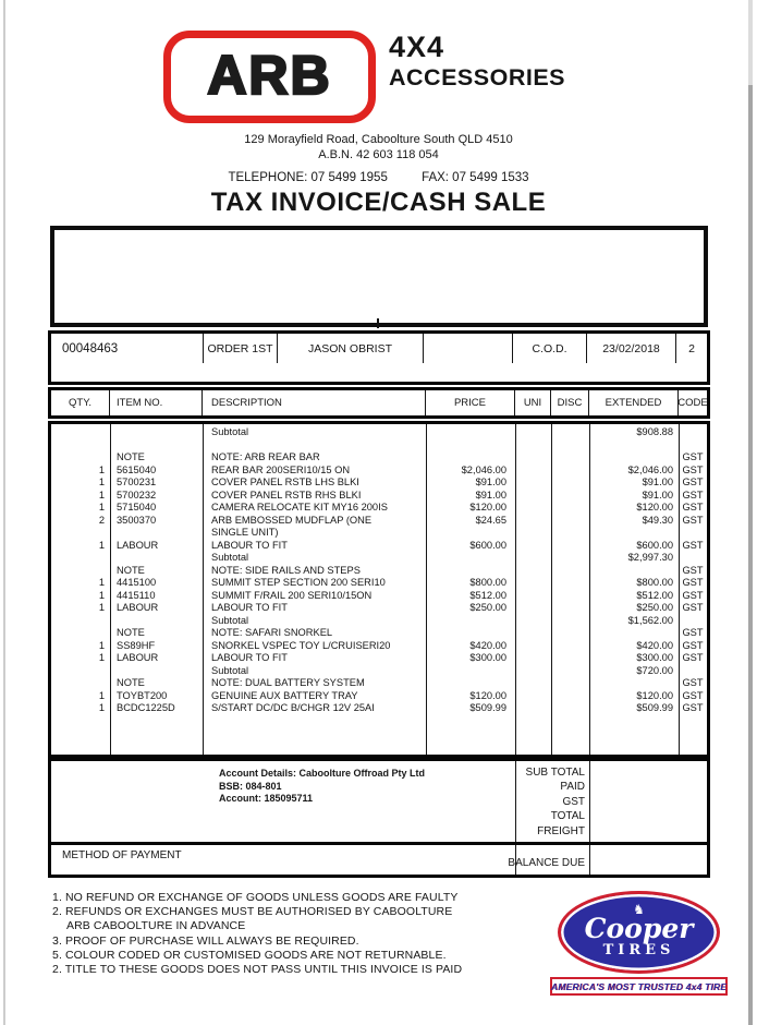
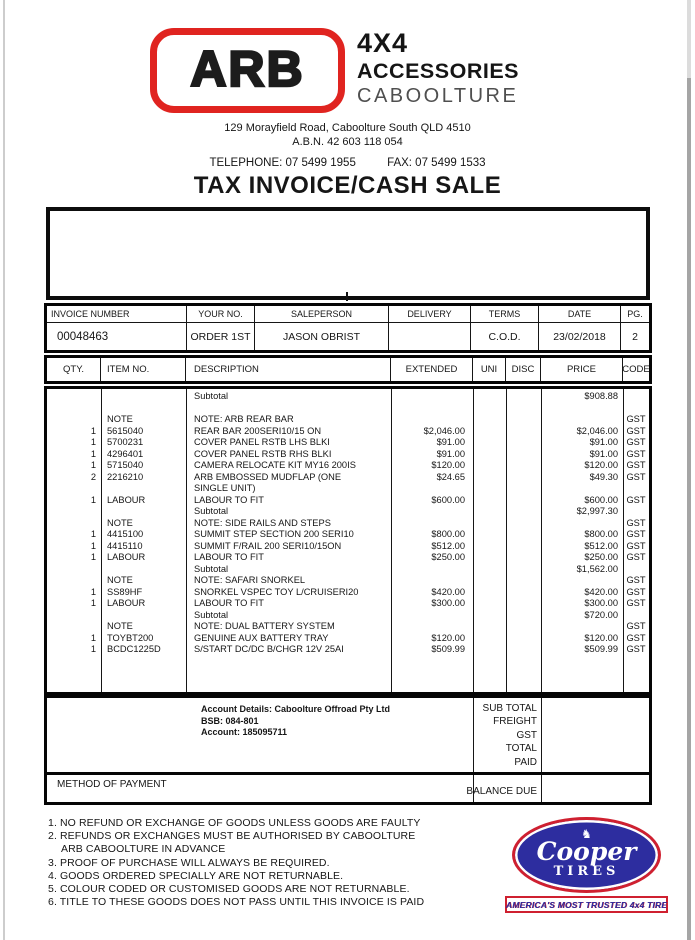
  ARB
  4X4
  ACCESSORIES
+ CABOOLTURE
  129 Morayfield Road, Caboolture South QLD 4510
  A.B.N. 42 603 118 054
  TELEPHONE: 07 5499 1955 FAX: 07 5499 1533
  TAX INVOICE/CASH SALE
+ INVOICE NUMBER
+ YOUR NO.
+ SALEPERSON
+ DELIVERY
+ TERMS
+ DATE
+ PG.
  00048463
  ORDER 1ST
  JASON OBRIST
  C.O.D.
  23/02/2018
  2
  QTY.
  ITEM NO.
  DESCRIPTION
- PRICE
+ EXTENDED
  UNI
  DISC
- EXTENDED
+ PRICE
  CODE
  Subtotal
  $908.88
  NOTE
  NOTE: ARB REAR BAR
  GST
  1
  5615040
  REAR BAR 200SERI10/15 ON
  $2,046.00
  $2,046.00
  GST
  1
  5700231
  COVER PANEL RSTB LHS BLKI
  $91.00
  $91.00
  GST
  1
- 5700232
+ 4296401
  COVER PANEL RSTB RHS BLKI
  $91.00
  $91.00
  GST
  1
  5715040
  CAMERA RELOCATE KIT MY16 200IS
  $120.00
  $120.00
  GST
  2
- 3500370
+ 2216210
  ARB EMBOSSED MUDFLAP (ONE
  $24.65
  $49.30
  GST
  SINGLE UNIT)
  1
  LABOUR
  LABOUR TO FIT
  $600.00
  $600.00
  GST
  Subtotal
  $2,997.30
  NOTE
  NOTE: SIDE RAILS AND STEPS
  GST
  1
  4415100
  SUMMIT STEP SECTION 200 SERI10
  $800.00
  $800.00
  GST
  1
  4415110
  SUMMIT F/RAIL 200 SERI10/15ON
  $512.00
  $512.00
  GST
  1
  LABOUR
  LABOUR TO FIT
  $250.00
  $250.00
  GST
  Subtotal
  $1,562.00
  NOTE
  NOTE: SAFARI SNORKEL
  GST
  1
  SS89HF
  SNORKEL VSPEC TOY L/CRUISERI20
  $420.00
  $420.00
  GST
  1
  LABOUR
  LABOUR TO FIT
  $300.00
  $300.00
  GST
  Subtotal
  $720.00
  NOTE
  NOTE: DUAL BATTERY SYSTEM
  GST
  1
  TOYBT200
  GENUINE AUX BATTERY TRAY
  $120.00
  $120.00
  GST
  1
  BCDC1225D
  S/START DC/DC B/CHGR 12V 25AI
  $509.99
  $509.99
  GST
  Account Details: Caboolture Offroad Pty Ltd
  BSB: 084-801
  Account: 185095711
  SUB TOTAL
- PAID
+ FREIGHT
  GST
  TOTAL
- FREIGHT
+ PAID
  METHOD OF PAYMENT
  BALANCE DUE
  1. NO REFUND OR EXCHANGE OF GOODS UNLESS GOODS ARE FAULTY
  2. REFUNDS OR EXCHANGES MUST BE AUTHORISED BY CABOOLTURE
  ARB CABOOLTURE IN ADVANCE
  3. PROOF OF PURCHASE WILL ALWAYS BE REQUIRED.
+ 4. GOODS ORDERED SPECIALLY ARE NOT RETURNABLE.
  5. COLOUR CODED OR CUSTOMISED GOODS ARE NOT RETURNABLE.
- 2. TITLE TO THESE GOODS DOES NOT PASS UNTIL THIS INVOICE IS PAID
+ 6. TITLE TO THESE GOODS DOES NOT PASS UNTIL THIS INVOICE IS PAID
  ♞
  Cooper
  TIRES
  AMERICA'S MOST TRUSTED 4x4 TIRE
